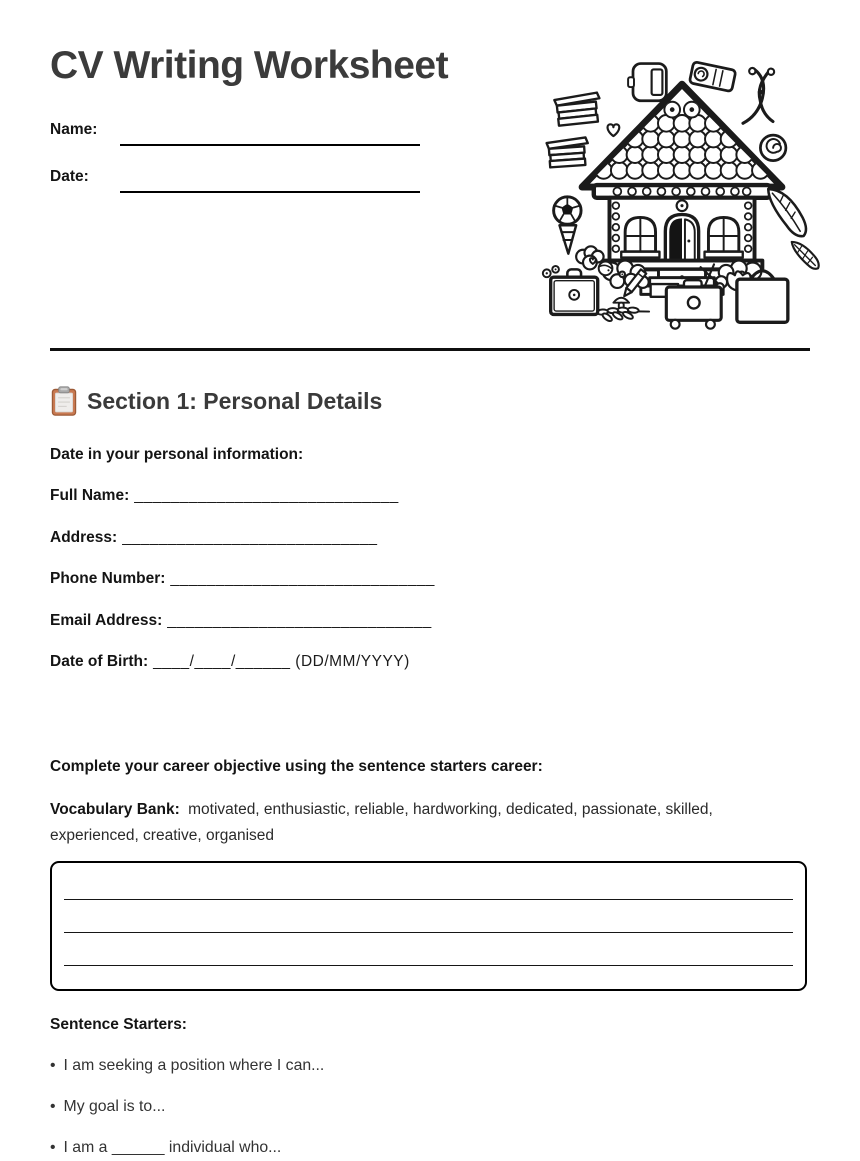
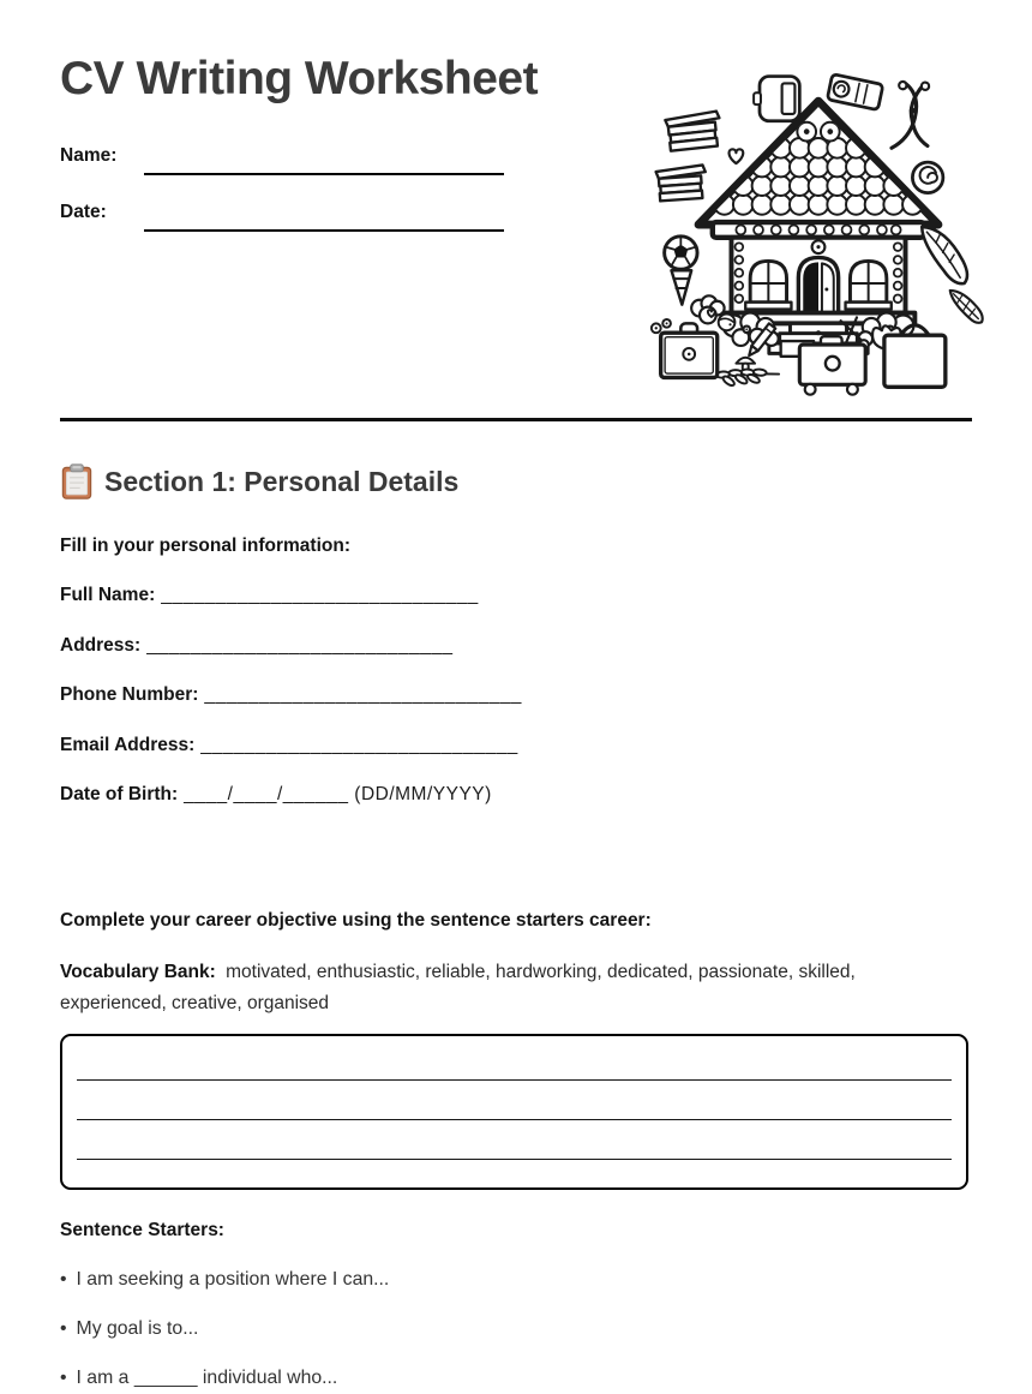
  CV Writing Worksheet
  Name:
  Date:
  Section 1: Personal Details
- Date in your personal information:
+ Fill in your personal information:
  Full Name: _____________________________
  Address: ____________________________
  Phone Number: _____________________________
  Email Address: _____________________________
  Date of Birth: ____/____/______ (DD/MM/YYYY)
  Complete your career objective using the sentence starters career:
  Vocabulary Bank: motivated, enthusiastic, reliable, hardworking, dedicated, passionate, skilled, experienced, creative, organised
  Sentence Starters:
  • I am seeking a position where I can...
  • My goal is to...
  • I am a ______ individual who...
